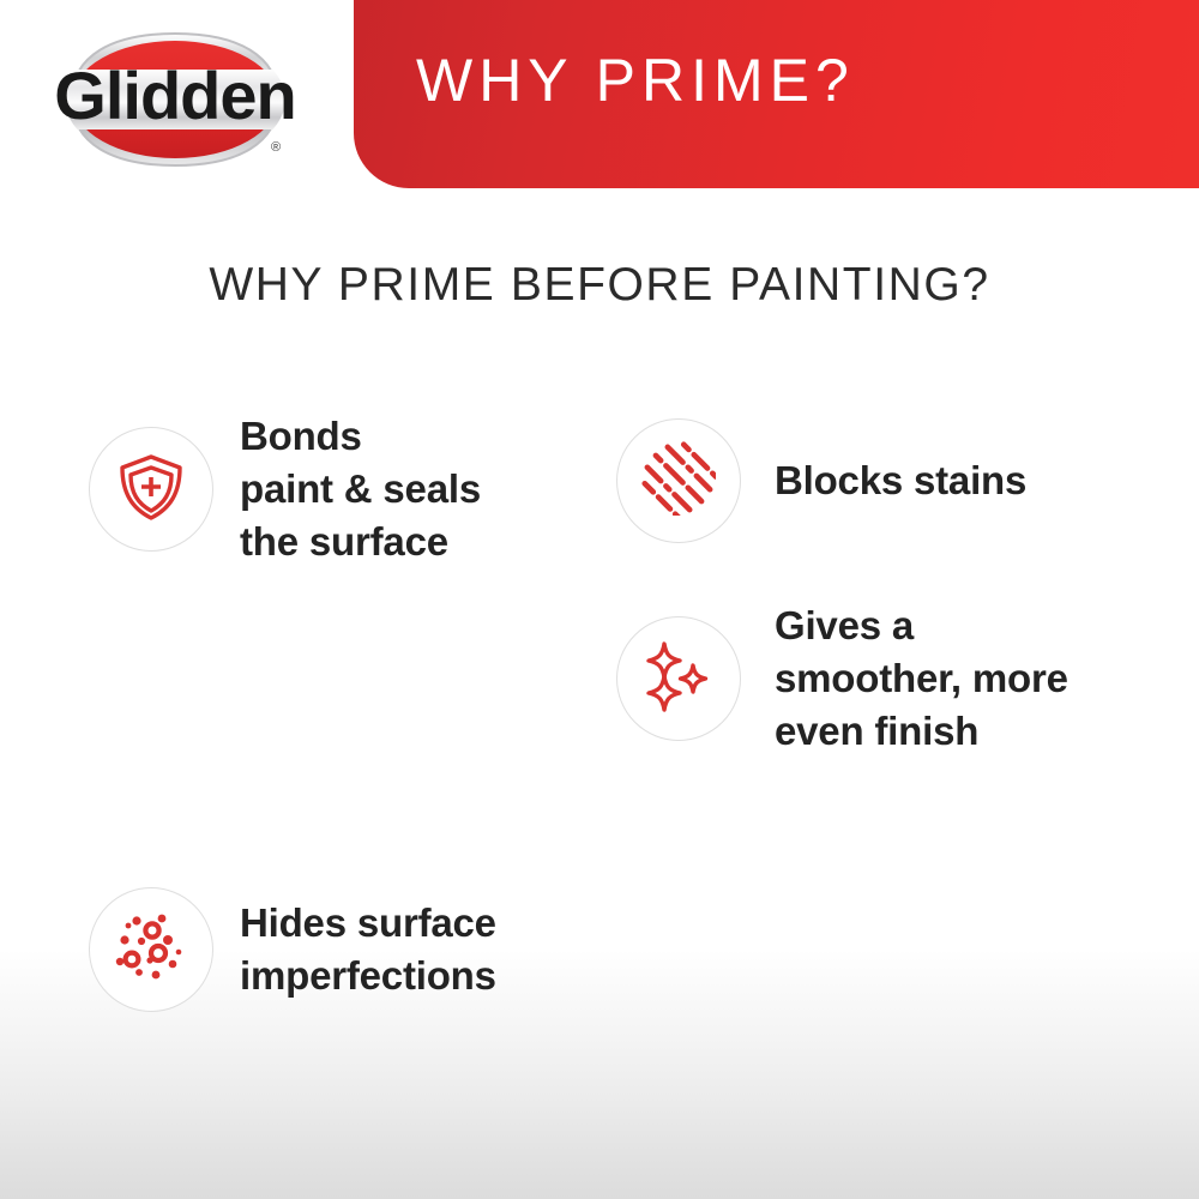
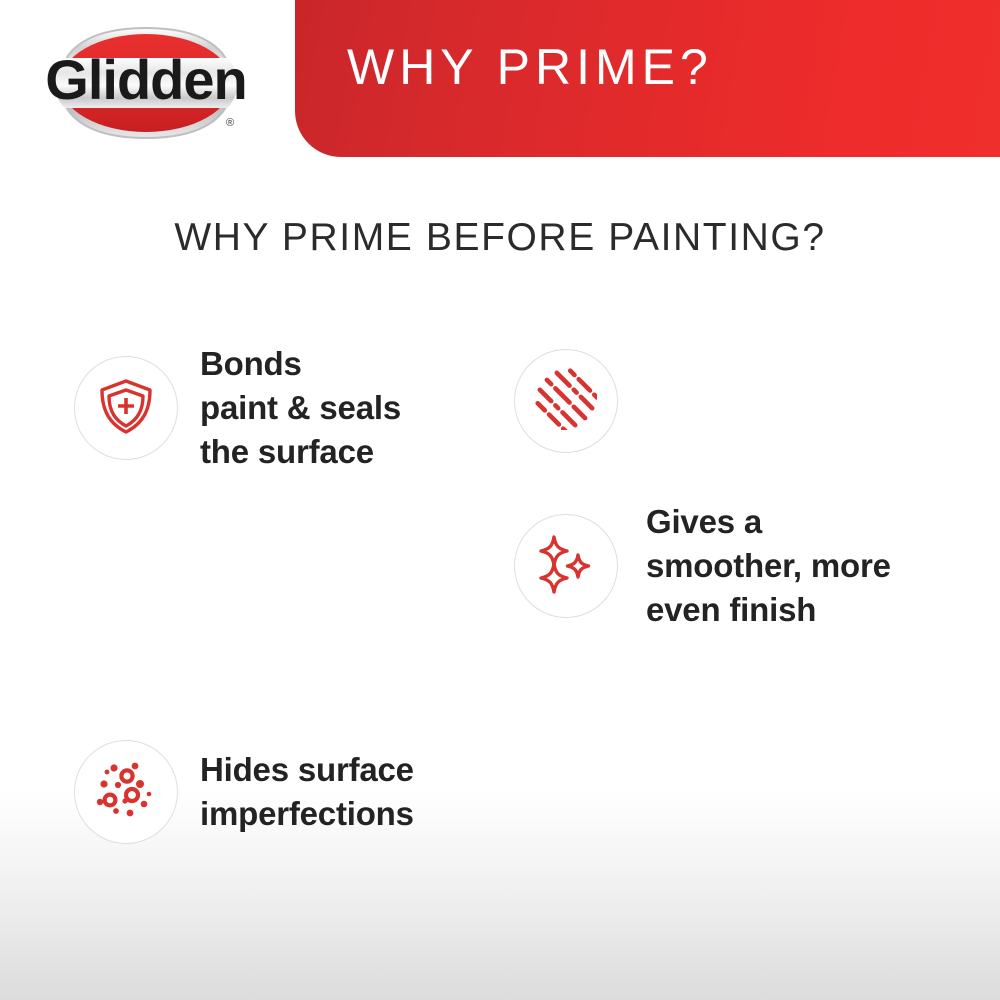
  WHY PRIME?
  Glidden
  ®
  WHY PRIME BEFORE PAINTING?
  Bonds
  paint & seals
  the surface
  Hides surface
  imperfections
- Blocks stains
  Gives a
  smoother, more
  even finish
